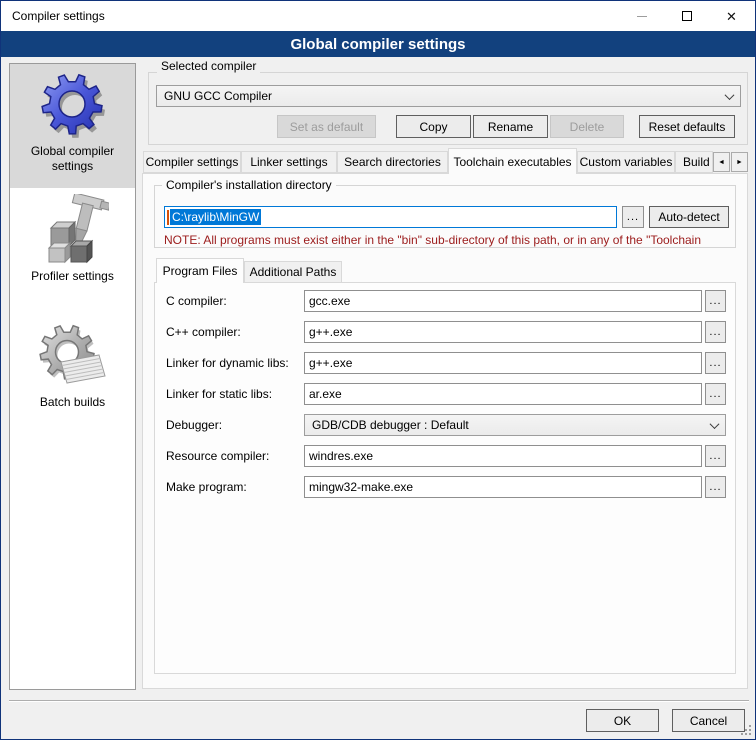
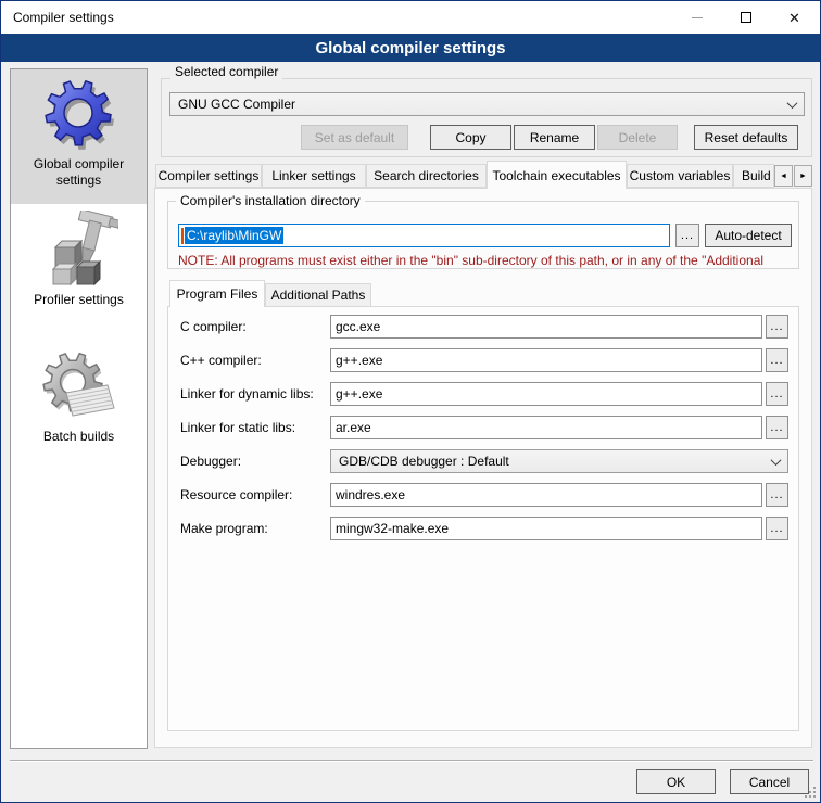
  Compiler settings
  ✕
  Global compiler settings
  Global compiler settings
  Profiler settings
  Batch builds
  Selected compiler
  GNU GCC Compiler
  Set as default
  Copy
  Rename
  Delete
  Reset defaults
  Compiler settings
  Linker settings
  Search directories
  Toolchain executables
  Custom variables
  Compiler's installation directory
  C:\raylib\MinGW
  ...
  Auto-detect
- NOTE: All programs must exist either in the "bin" sub-directory of this path, or in any of the "Toolchain
+ NOTE: All programs must exist either in the "bin" sub-directory of this path, or in any of the "Additional
  Program Files
  Additional Paths
  C compiler:
  gcc.exe
  ...
  C++ compiler:
  g++.exe
  ...
  Linker for dynamic libs:
  g++.exe
  ...
  Linker for static libs:
  ar.exe
  ...
  Debugger:
  GDB/CDB debugger : Default
  Resource compiler:
  windres.exe
  ...
  Make program:
  mingw32-make.exe
  ...
  OK
  Cancel
